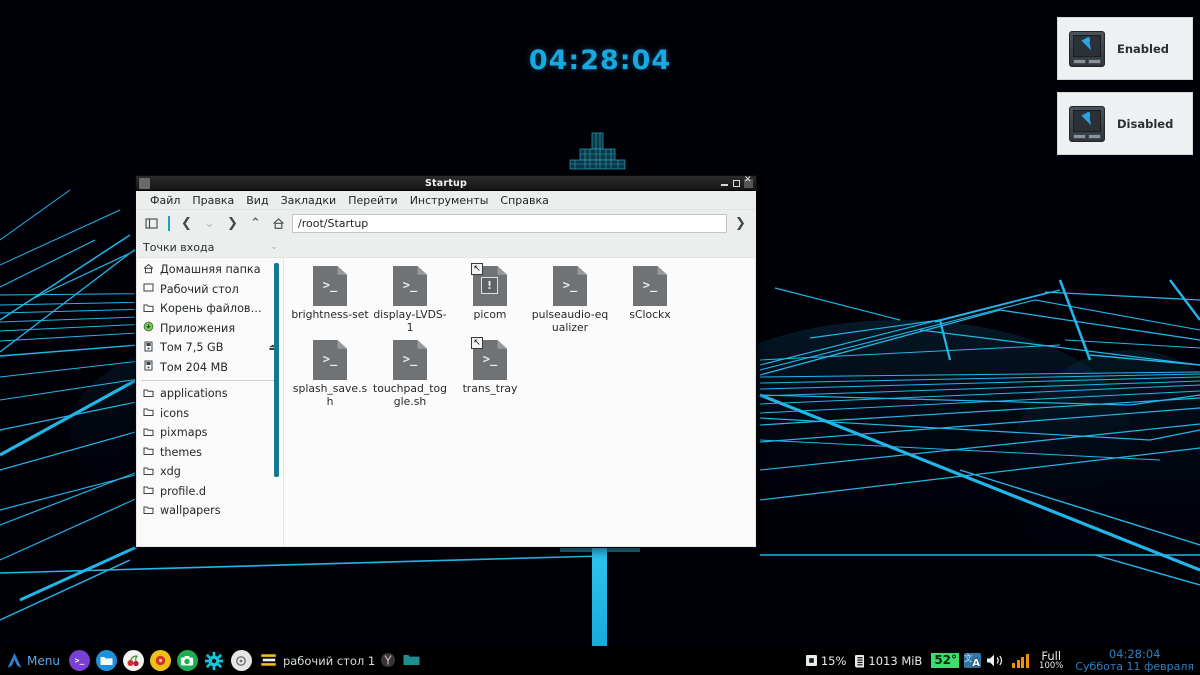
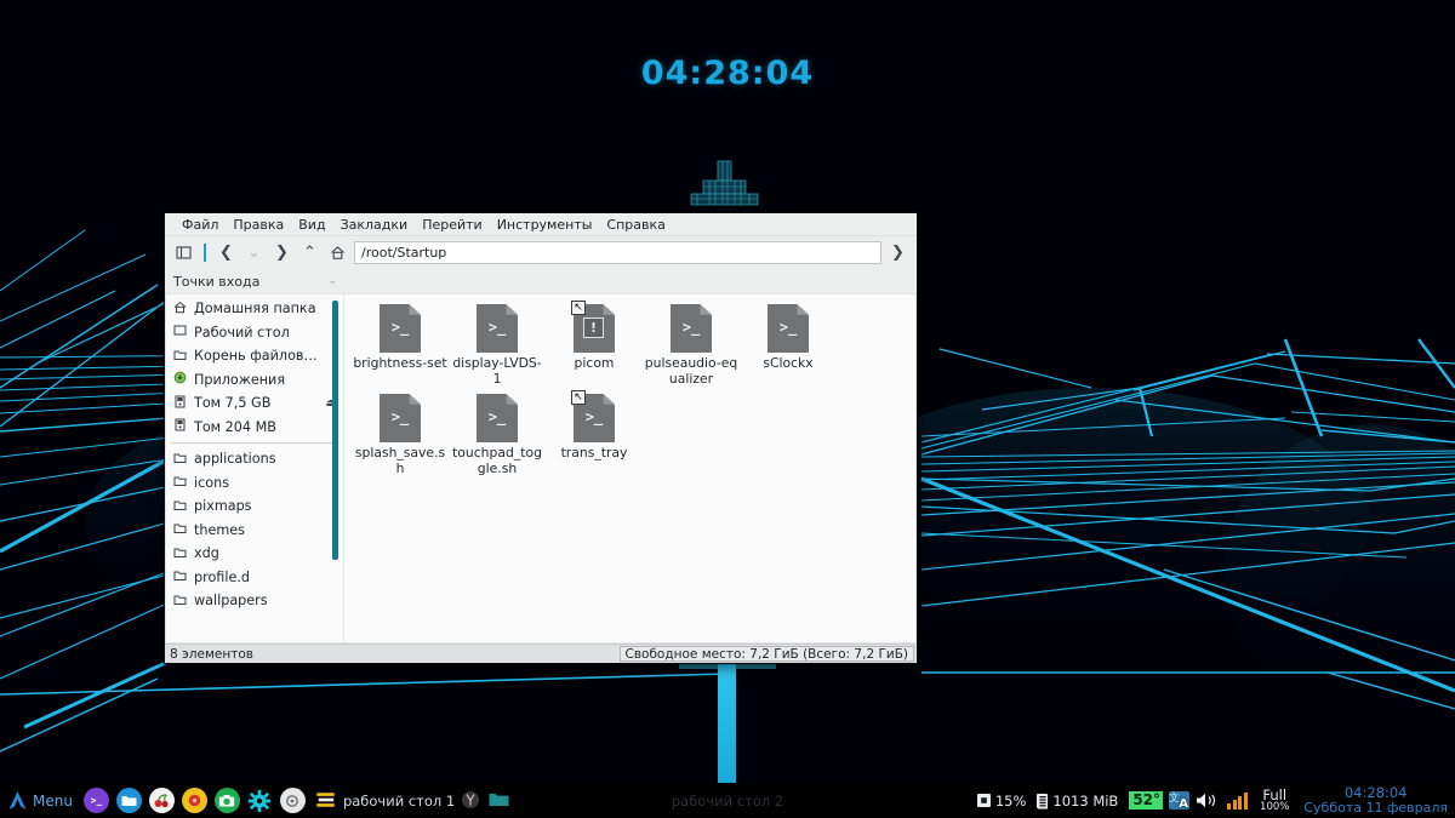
  04:28:04
- Enabled
- Disabled
- Startup
  Файл
  Правка
  Вид
  Закладки
  Перейти
  Инструменты
  Справка
  ❮
  ⌄
  ❯
  ⌃
  /root/Startup
  ❯
  Точки входа
  ⌄
  Домашняя папка
  Рабочий стол
  Корень файлов…
  Приложения
  Том 7,5 GB
  ⏏
  Том 204 MB
  applications
  icons
  pixmaps
  themes
  xdg
  profile.d
  wallpapers
  >_
  brightness-set
  >_
  display-LVDS-1
  !
  ↖
  picom
  >_
  pulseaudio-equalizer
  >_
  sClockx
  >_
  splash_save.sh
  >_
  touchpad_toggle.sh
  >_
  ↖
  trans_tray
+ 8 элементов
+ Свободное место: 7,2 ГиБ (Всего: 7,2 ГиБ)
+ рабочий стол 2
  Menu
  >_
  рабочий стол 1
  15%
  1013 MiB
  52°
  Full
  100%
  04:28:04
  Суббота 11 февраля
